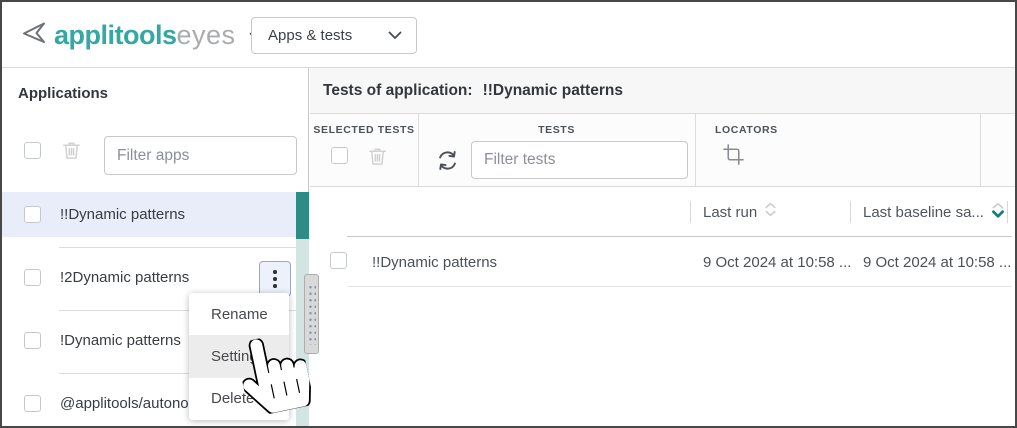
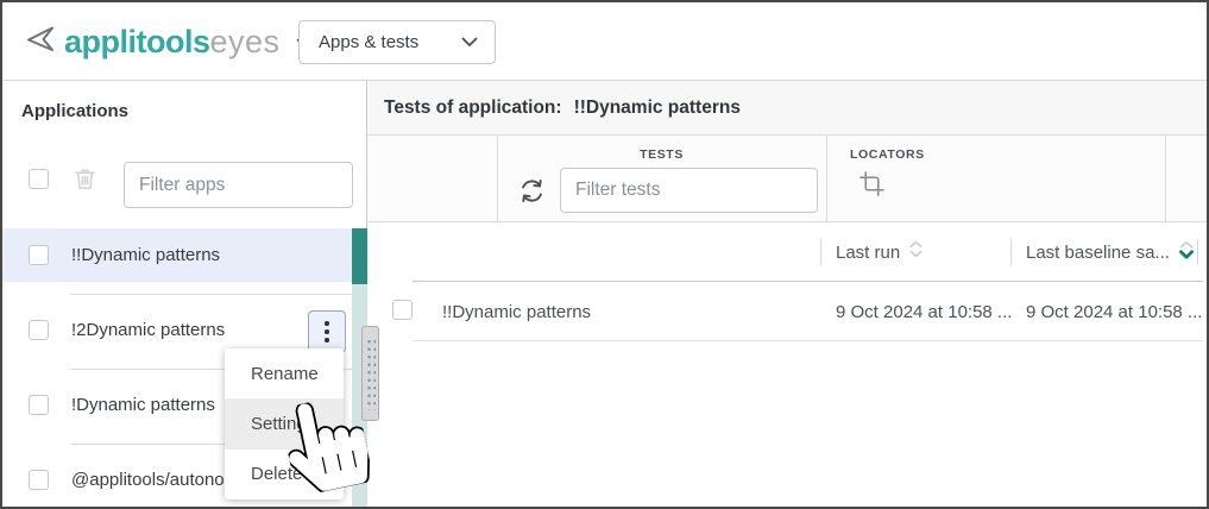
  applitools
  eyes
  Apps & tests
  Applications
  Filter apps
  !!Dynamic patterns
  !2Dynamic patterns
  !Dynamic patterns
  @applitools/autono
  Tests of application:
  !!Dynamic patterns
- SELECTED TESTS
  TESTS
  Filter tests
  LOCATORS
  Last run
  Last baseline sa...
  !!Dynamic patterns
  9 Oct 2024 at 10:58 ...
  9 Oct 2024 at 10:58 ...
  Rename
  Settin
  Delete
